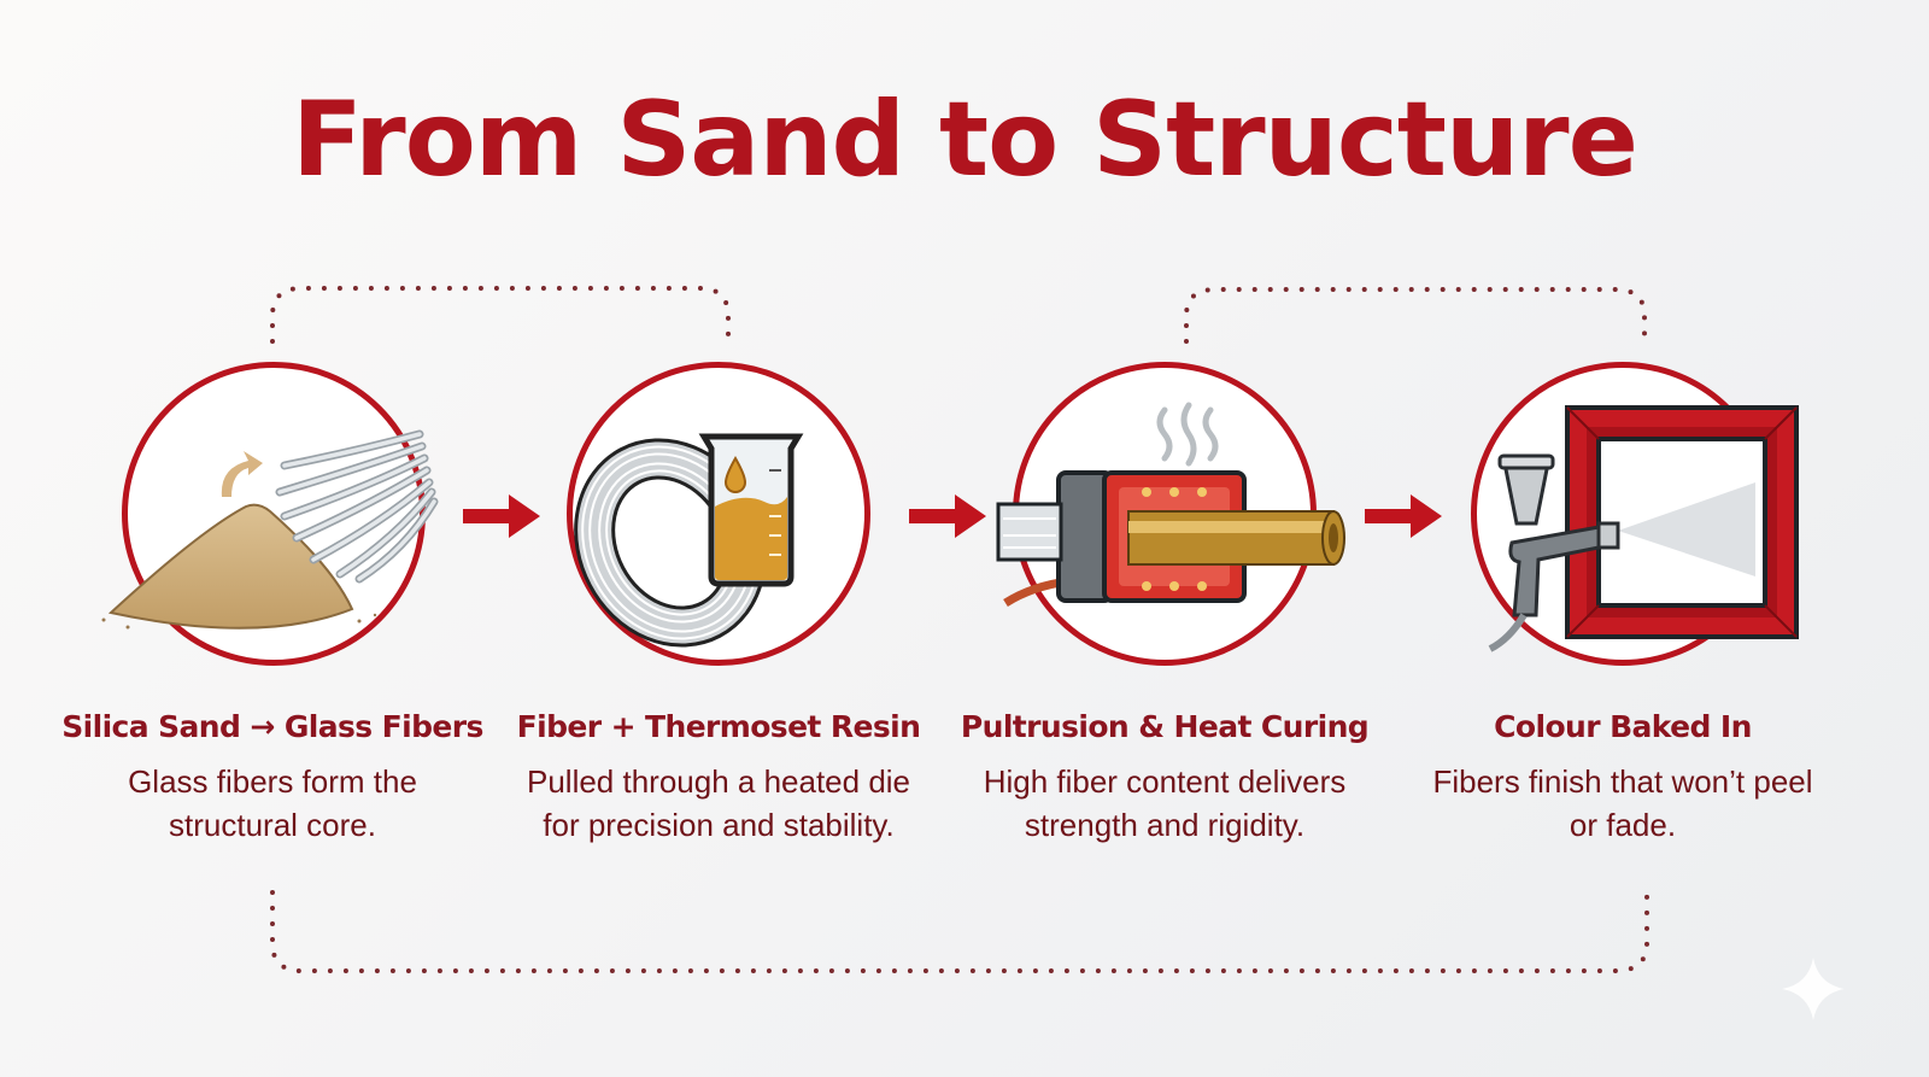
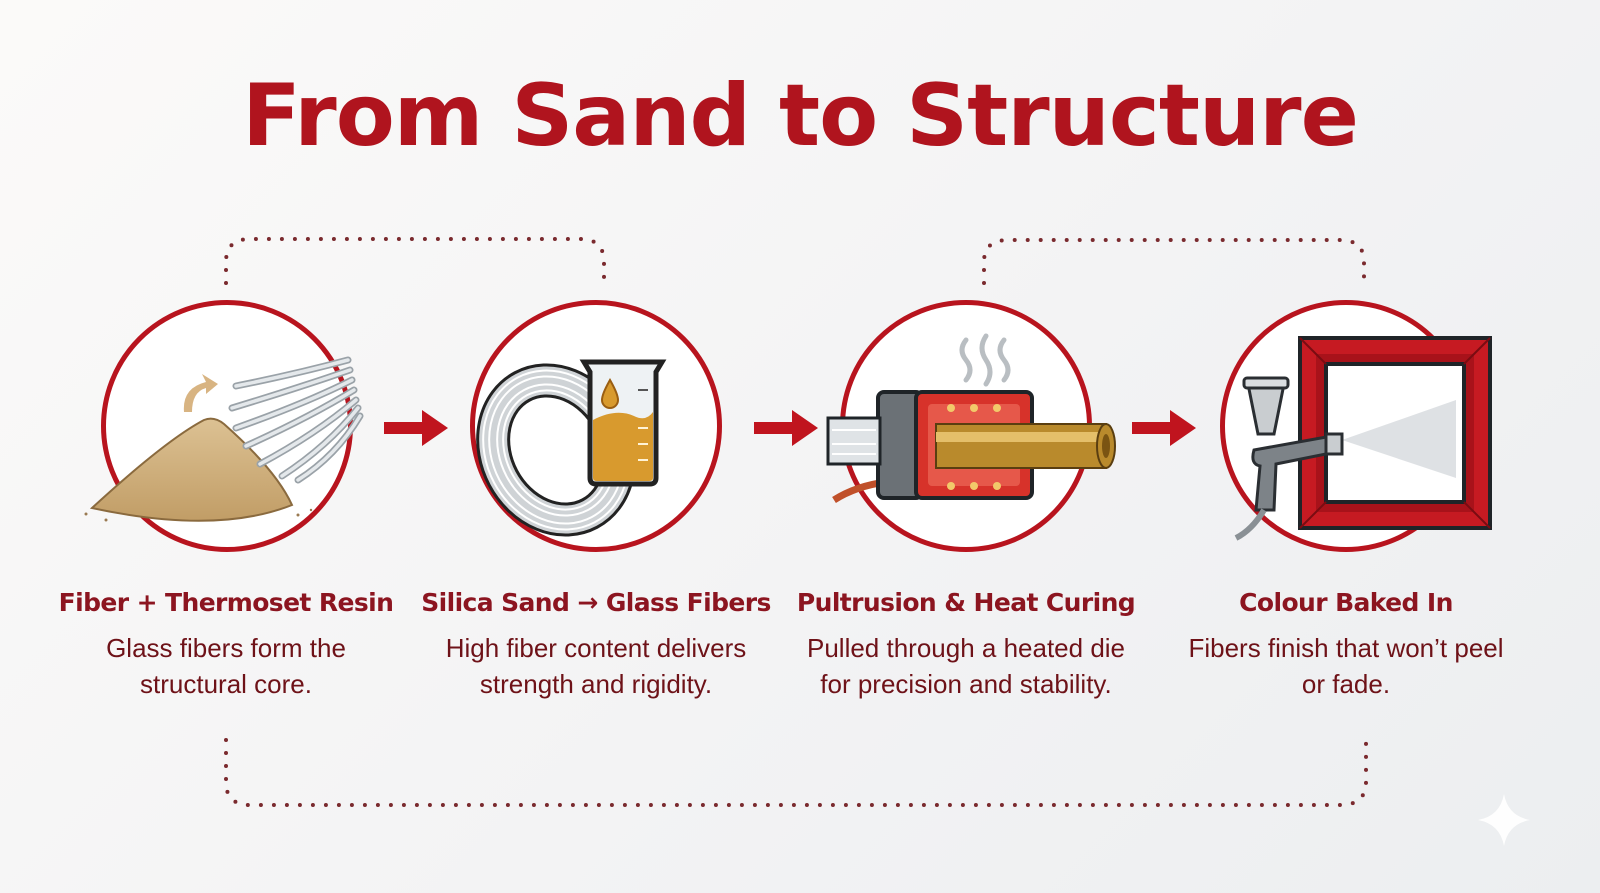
  From Sand to Structure
- Silica Sand → Glass Fibers
+ Fiber + Thermoset Resin
  Glass fibers form the structural core.
- Fiber + Thermoset Resin
+ Silica Sand → Glass Fibers
- Pulled through a heated die for precision and stability.
+ High fiber content delivers strength and rigidity.
  Pultrusion & Heat Curing
- High fiber content delivers strength and rigidity.
+ Pulled through a heated die for precision and stability.
  Colour Baked In
  Fibers finish that won’t peel or fade.
